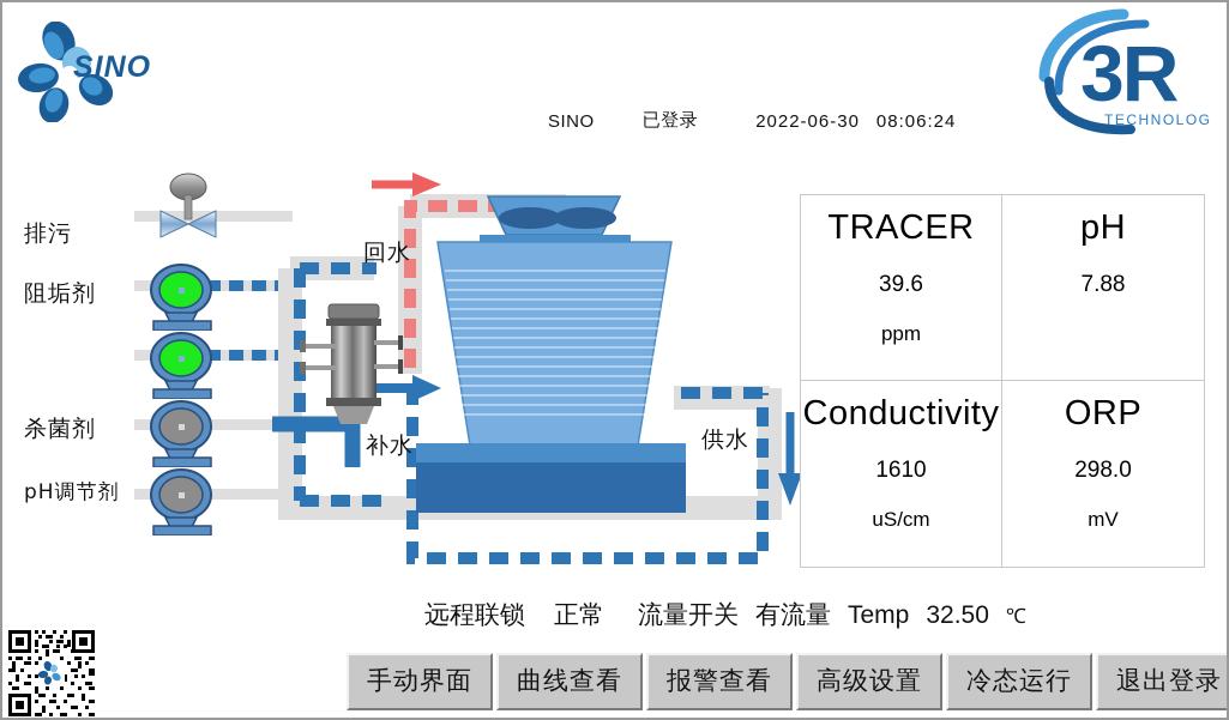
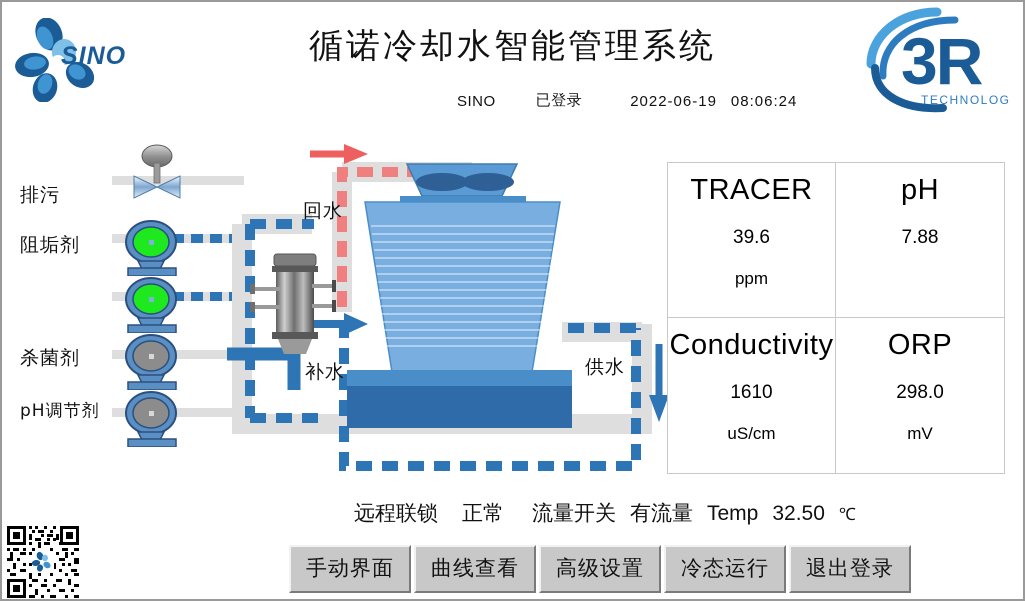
  SINO
+ 循诺冷却水智能管理系统
  SINO
  已登录
- 2022-06-30
+ 2022-06-19
  08:06:24
  3R
  TECHNOLOG
  排污
  阻垢剂
  杀菌剂
  pH调节剂
  回水
  补水
  供水
  TRACER
  39.6
  ppm
  pH
  7.88
  Conductivity
  1610
  uS/cm
  ORP
  298.0
  mV
  远程联锁
  正常
  流量开关
  有流量
  Temp
  32.50
  ℃
  手动界面
  曲线查看
- 报警查看
  高级设置
  冷态运行
  退出登录
